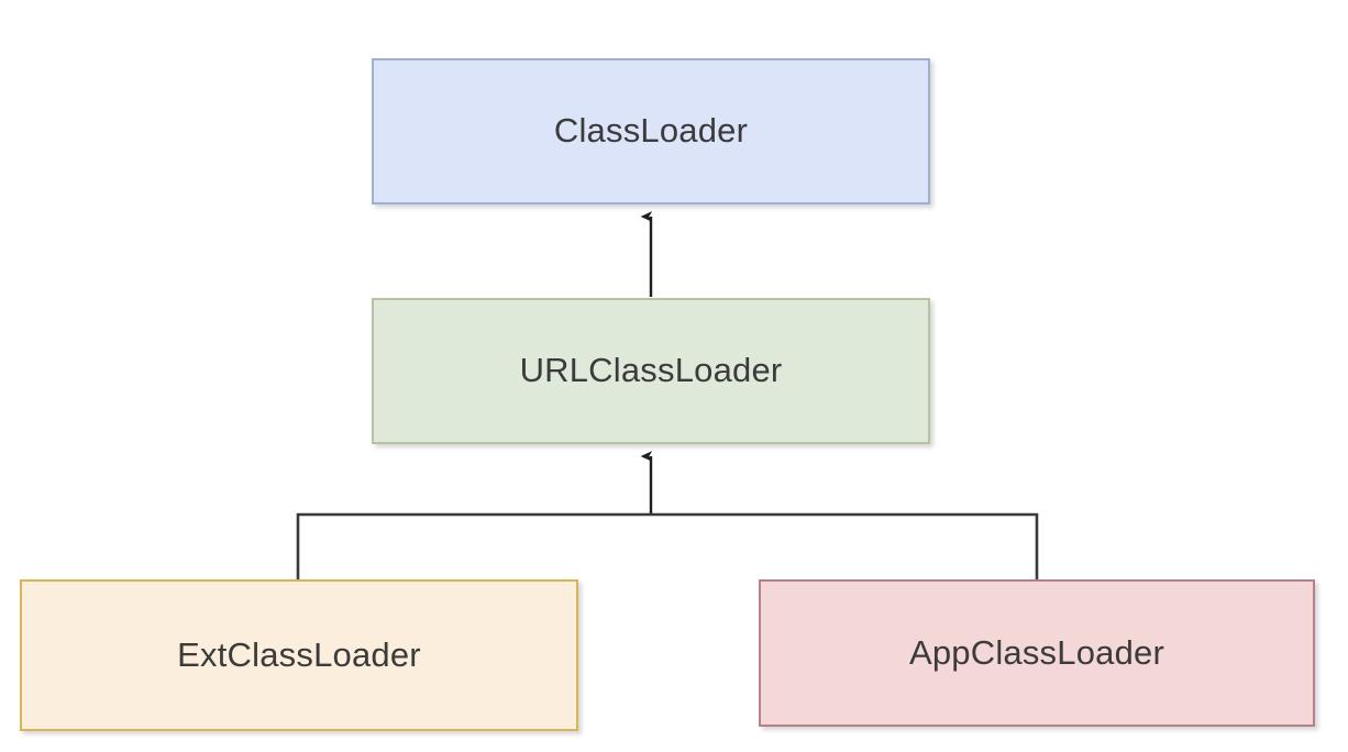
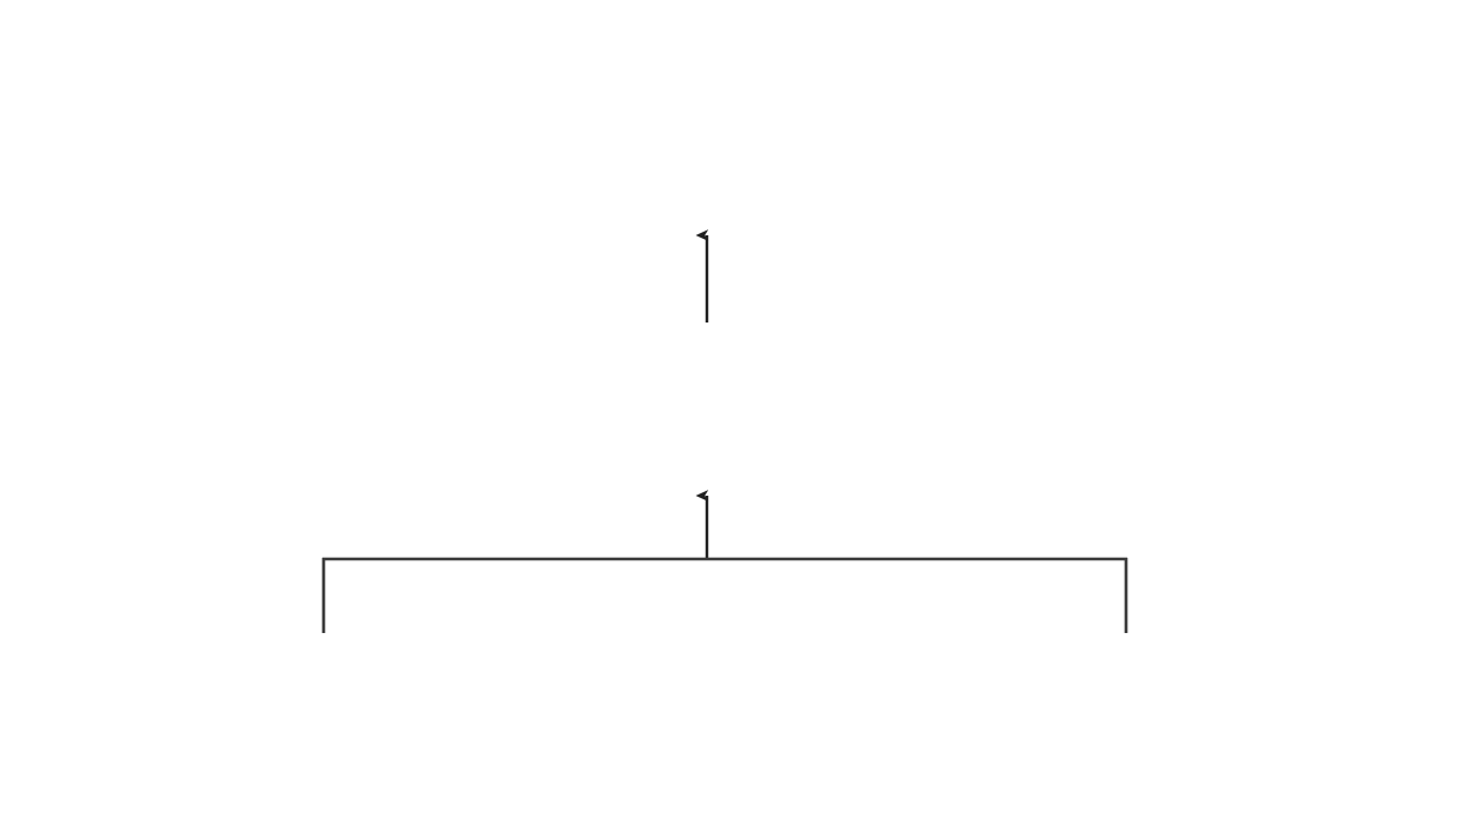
- ClassLoader
- URLClassLoader
- ExtClassLoader
- AppClassLoader
